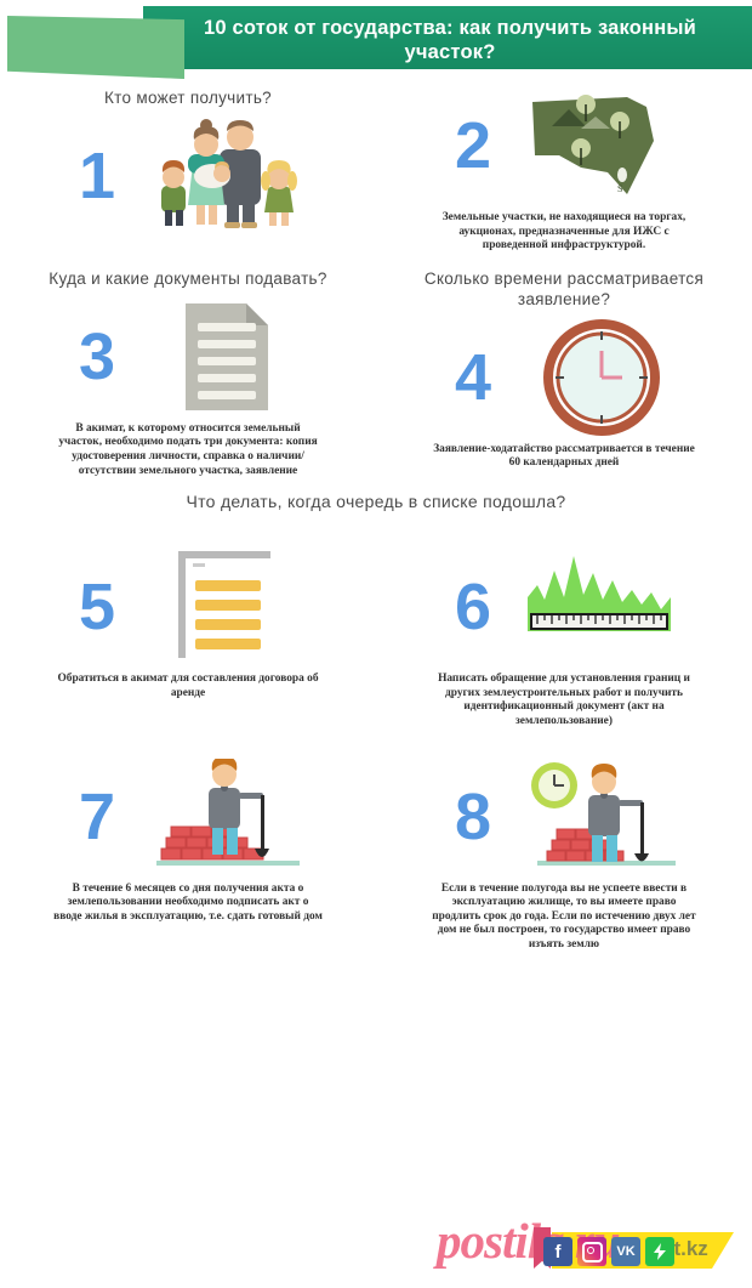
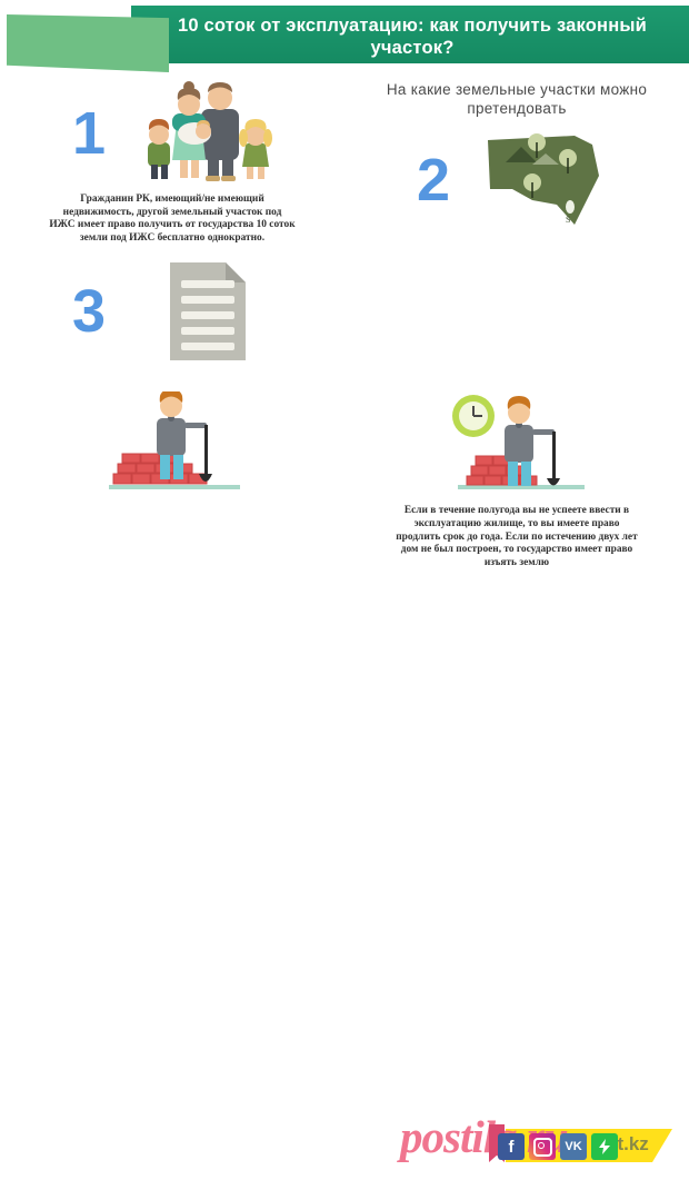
- 10 соток от государства: как получить законный участок?
+ 10 соток от эксплуатацию: как получить законный участок?
- Кто может получить?
  1
+ Гражданин РК, имеющий/не имеющий недвижимость, другой земельный участок под ИЖС имеет право получить от государства 10 соток земли под ИЖС бесплатно однократно.
+ На какие земельные участки можно претендовать
  2
  S
- Земельные участки, не находящиеся на торгах, аукционах, предназначенные для ИЖС с проведенной инфраструктурой.
- Куда и какие документы подавать?
  3
- В акимат, к которому относится земельный участок, необходимо подать три документа: копия удостоверения личности, справка о наличии/отсутствии земельного участка, заявление
- Сколько времени рассматривается заявление?
- 4
- Заявление-ходатайство рассматривается в течение 60 календарных дней
- Что делать, когда очередь в списке подошла?
- 5
- Обратиться в акимат для составления договора об аренде
- 6
- Написать обращение для установления границ и других землеустроительных работ и получить идентификационный документ (акт на землепользование)
- 7
- В течение 6 месяцев со дня получения акта о землепользовании необходимо подписать акт о вводе жилья в эксплуатацию, т.е. сдать готовый дом
- 8
  Если в течение полугода вы не успеете ввести в эксплуатацию жилище, то вы имеете право продлить срок до года. Если по истечению двух лет дом не был построен, то государство имеет право изъять землю
  t.kz
  f
  VK
